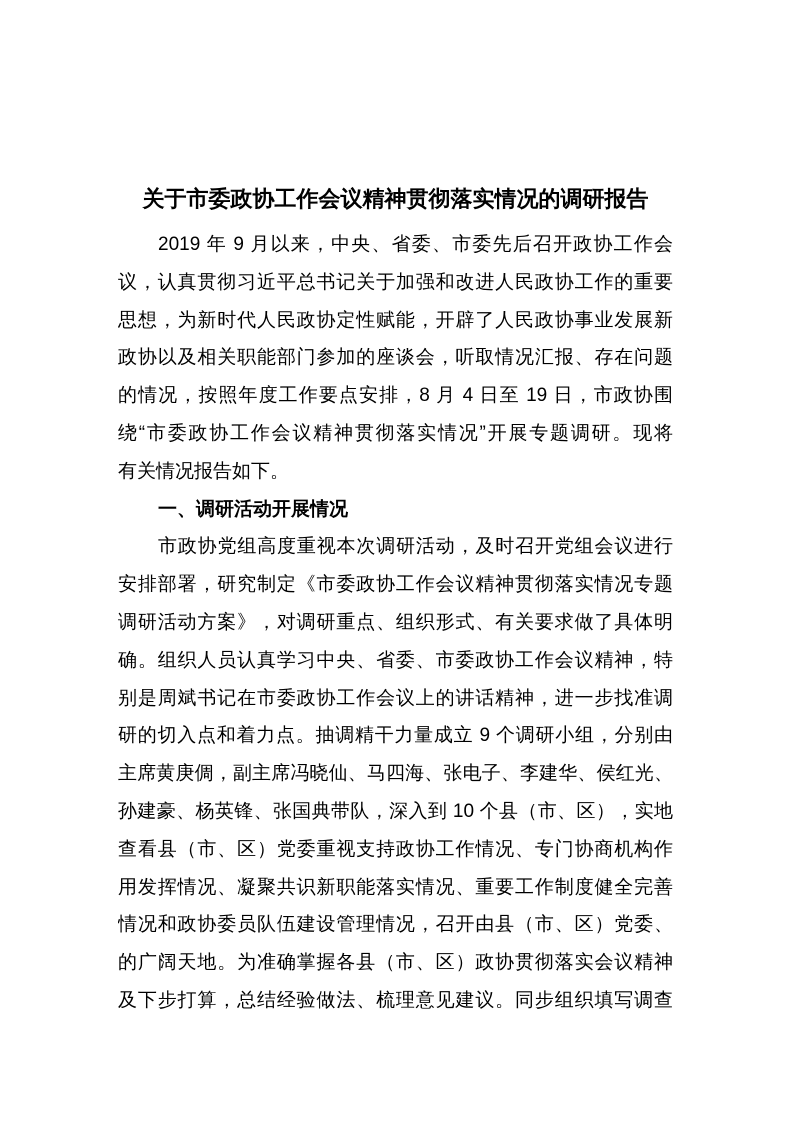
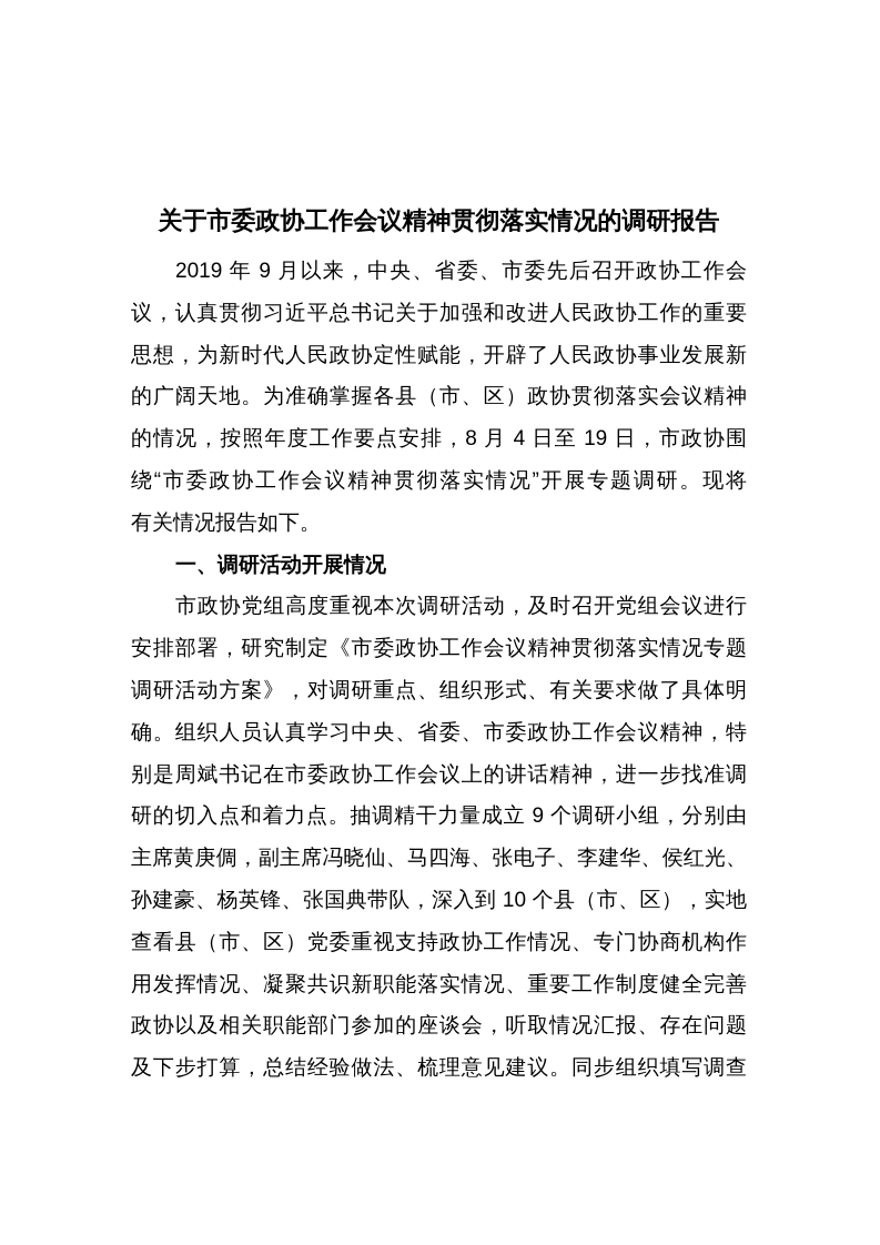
  关于市委政协工作会议精神贯彻落实情况的调研报告
  2019 年 9 月以来，中央、省委、市委先后召开政协工作会
  议，认真贯彻习近平总书记关于加强和改进人民政协工作的重要
  思想，为新时代人民政协定性赋能，开辟了人民政协事业发展新
- 政协以及相关职能部门参加的座谈会，听取情况汇报、存在问题
+ 的广阔天地。为准确掌握各县（市、区）政协贯彻落实会议精神
  的情况，按照年度工作要点安排，8 月 4 日至 19 日，市政协围
  绕“市委政协工作会议精神贯彻落实情况”开展专题调研。现将
  有关情况报告如下。
  一、调研活动开展情况
  市政协党组高度重视本次调研活动，及时召开党组会议进行
  安排部署，研究制定《市委政协工作会议精神贯彻落实情况专题
  调研活动方案》，对调研重点、组织形式、有关要求做了具体明
  确。组织人员认真学习中央、省委、市委政协工作会议精神，特
  别是周斌书记在市委政协工作会议上的讲话精神，进一步找准调
  研的切入点和着力点。抽调精干力量成立 9 个调研小组，分别由
  主席黄庚倜，副主席冯晓仙、马四海、张电子、李建华、侯红光、
  孙建豪、杨英锋、张国典带队，深入到 10 个县（市、区），实地
  查看县（市、区）党委重视支持政协工作情况、专门协商机构作
  用发挥情况、凝聚共识新职能落实情况、重要工作制度健全完善
- 情况和政协委员队伍建设管理情况，召开由县（市、区）党委、
- 的广阔天地。为准确掌握各县（市、区）政协贯彻落实会议精神
+ 政协以及相关职能部门参加的座谈会，听取情况汇报、存在问题
  及下步打算，总结经验做法、梳理意见建议。同步组织填写调查
